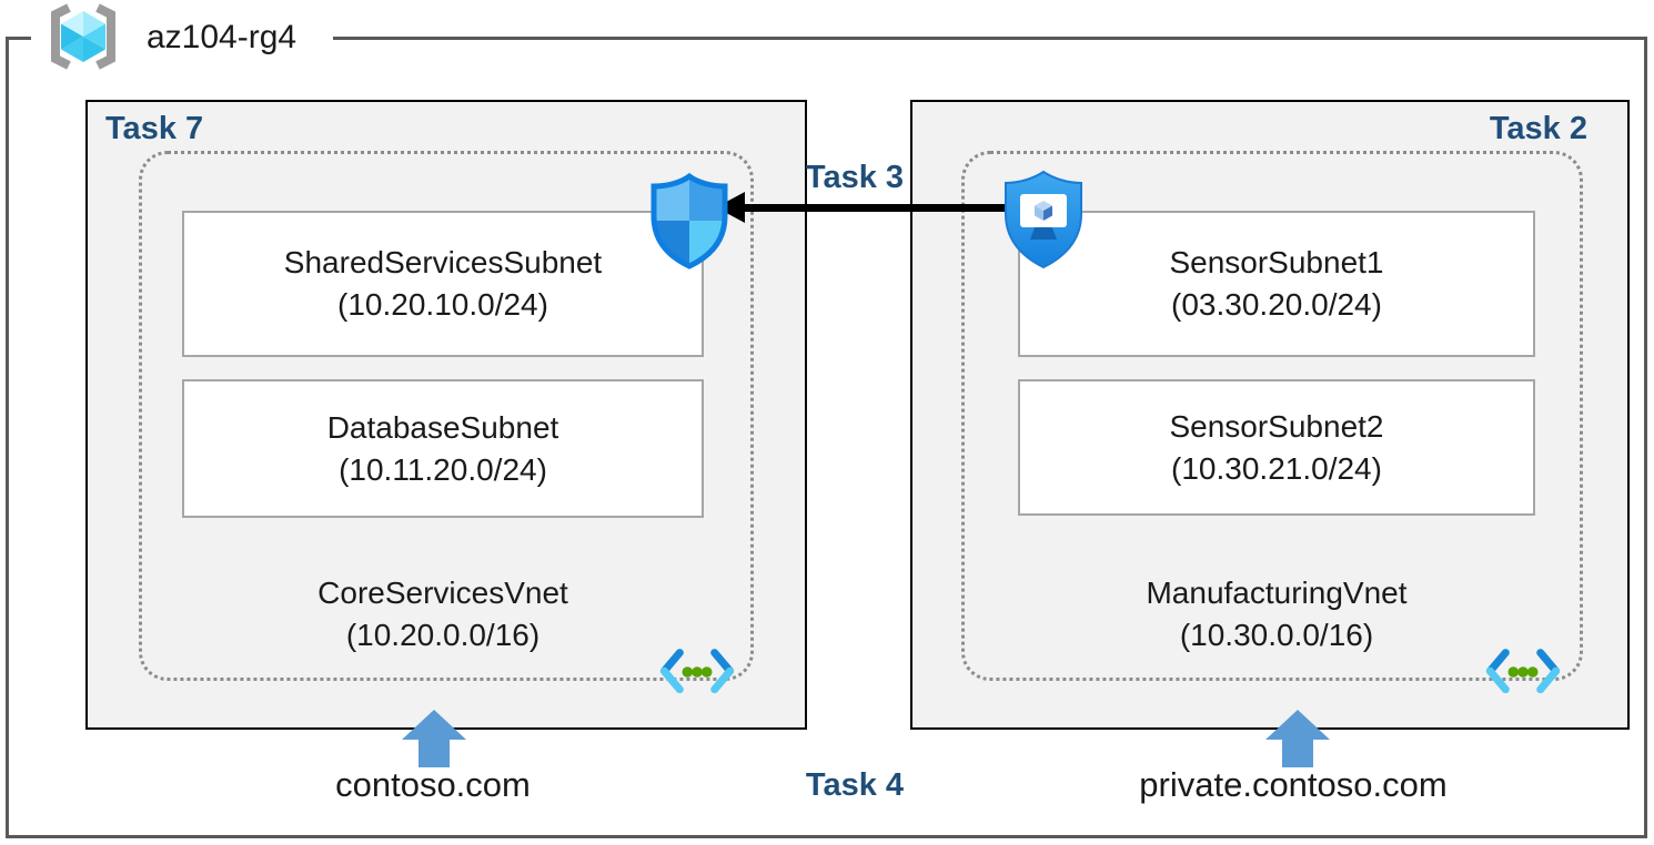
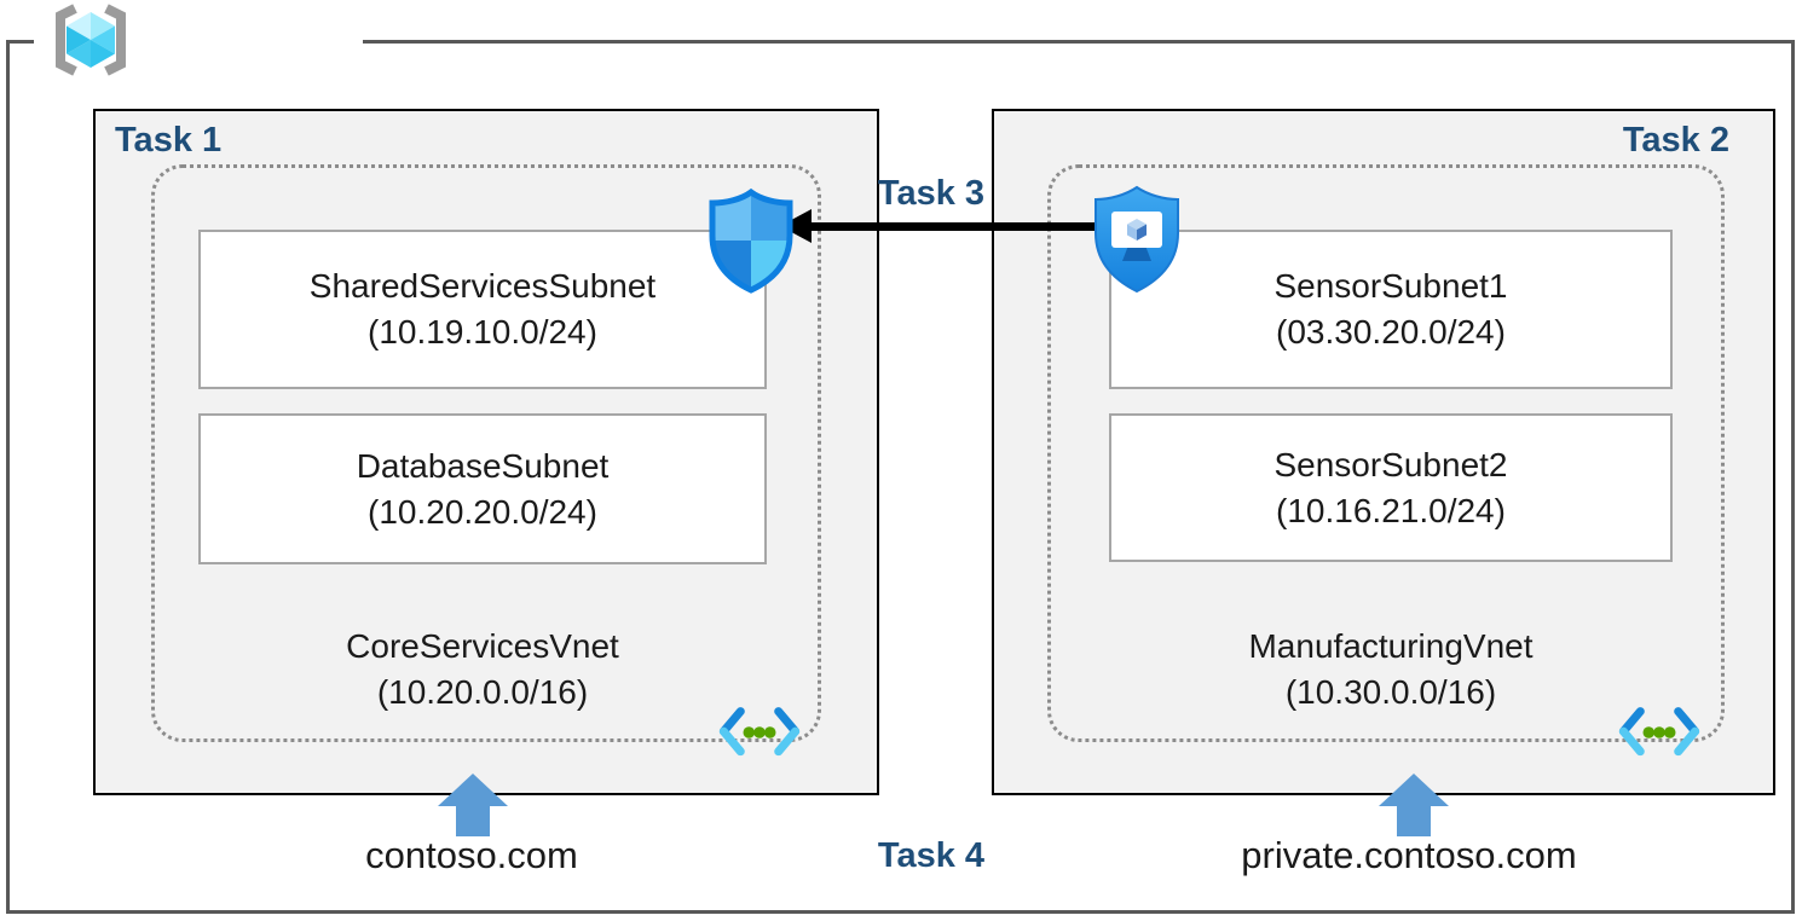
- az104-rg4
- Task 7
+ Task 1
  SharedServicesSubnet
- (10.20.10.0/24)
+ (10.19.10.0/24)
  DatabaseSubnet
- (10.11.20.0/24)
+ (10.20.20.0/24)
  CoreServicesVnet
  (10.20.0.0/16)
  Task 2
  SensorSubnet1
  (03.30.20.0/24)
  SensorSubnet2
- (10.30.21.0/24)
+ (10.16.21.0/24)
  ManufacturingVnet
  (10.30.0.0/16)
  Task 3
  contoso.com
  Task 4
  private.contoso.com
